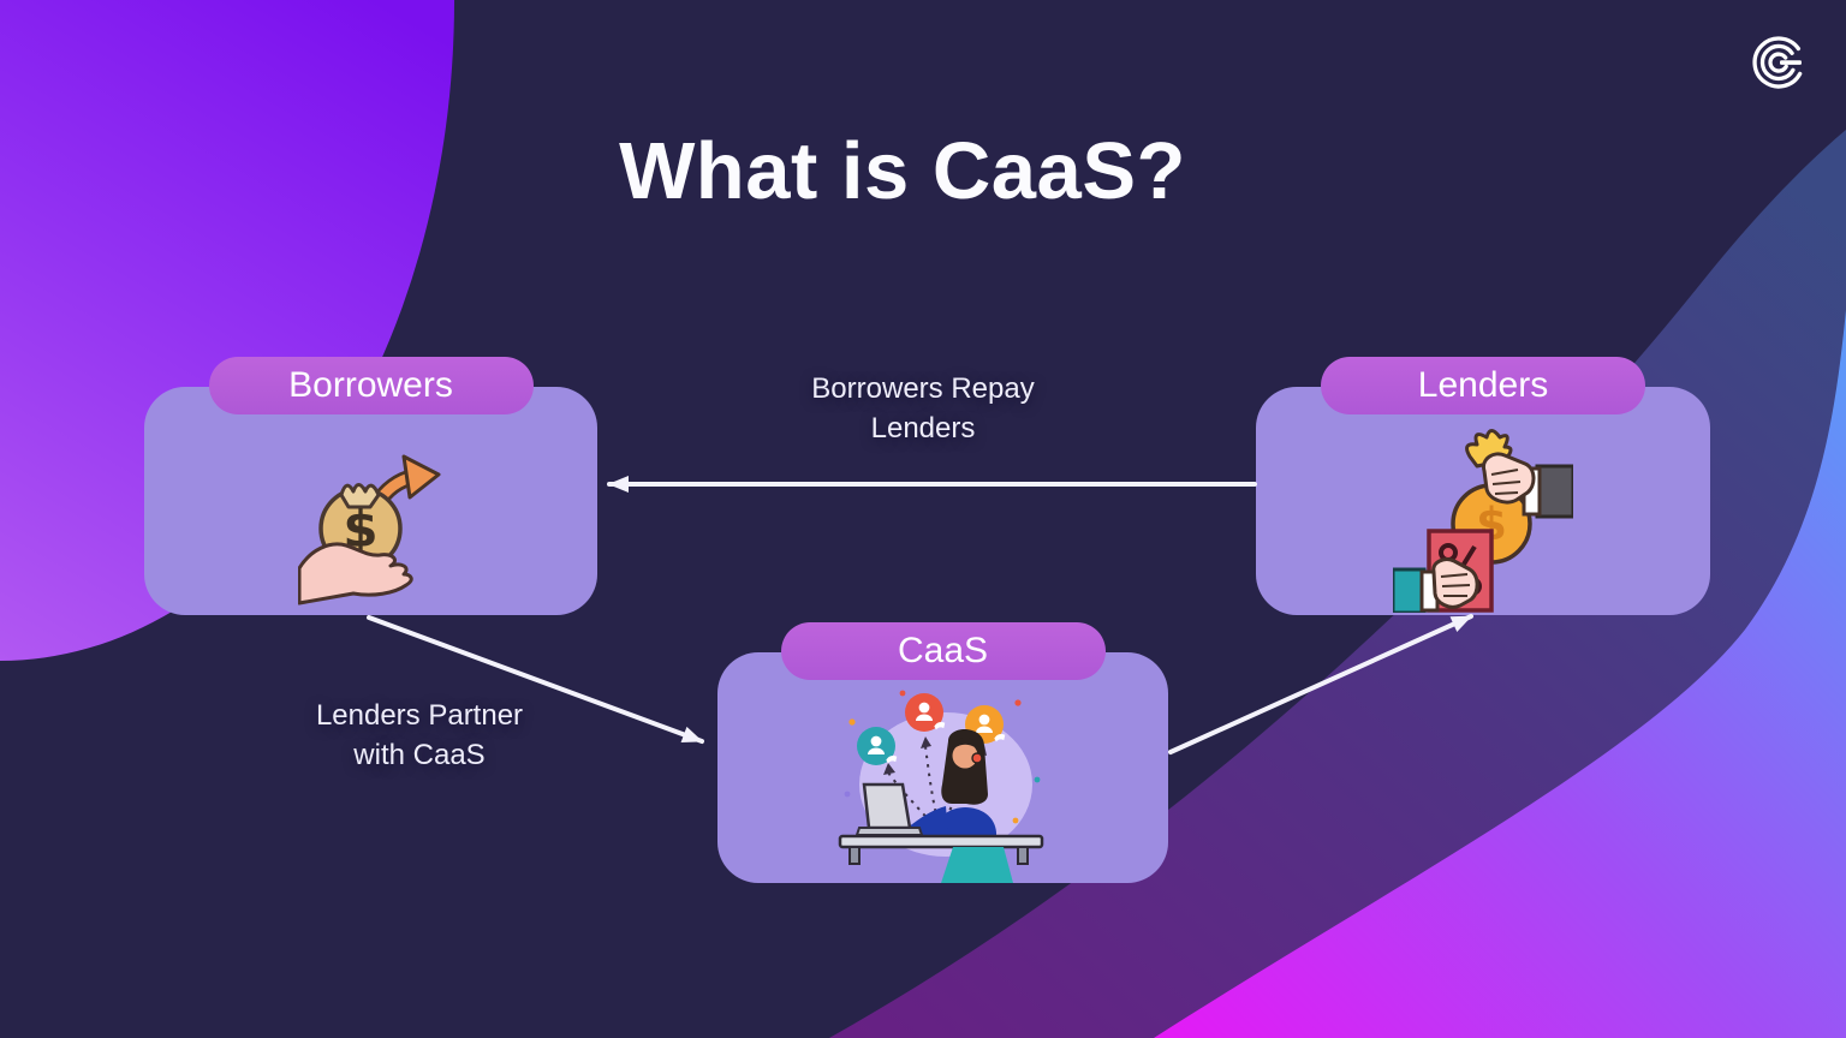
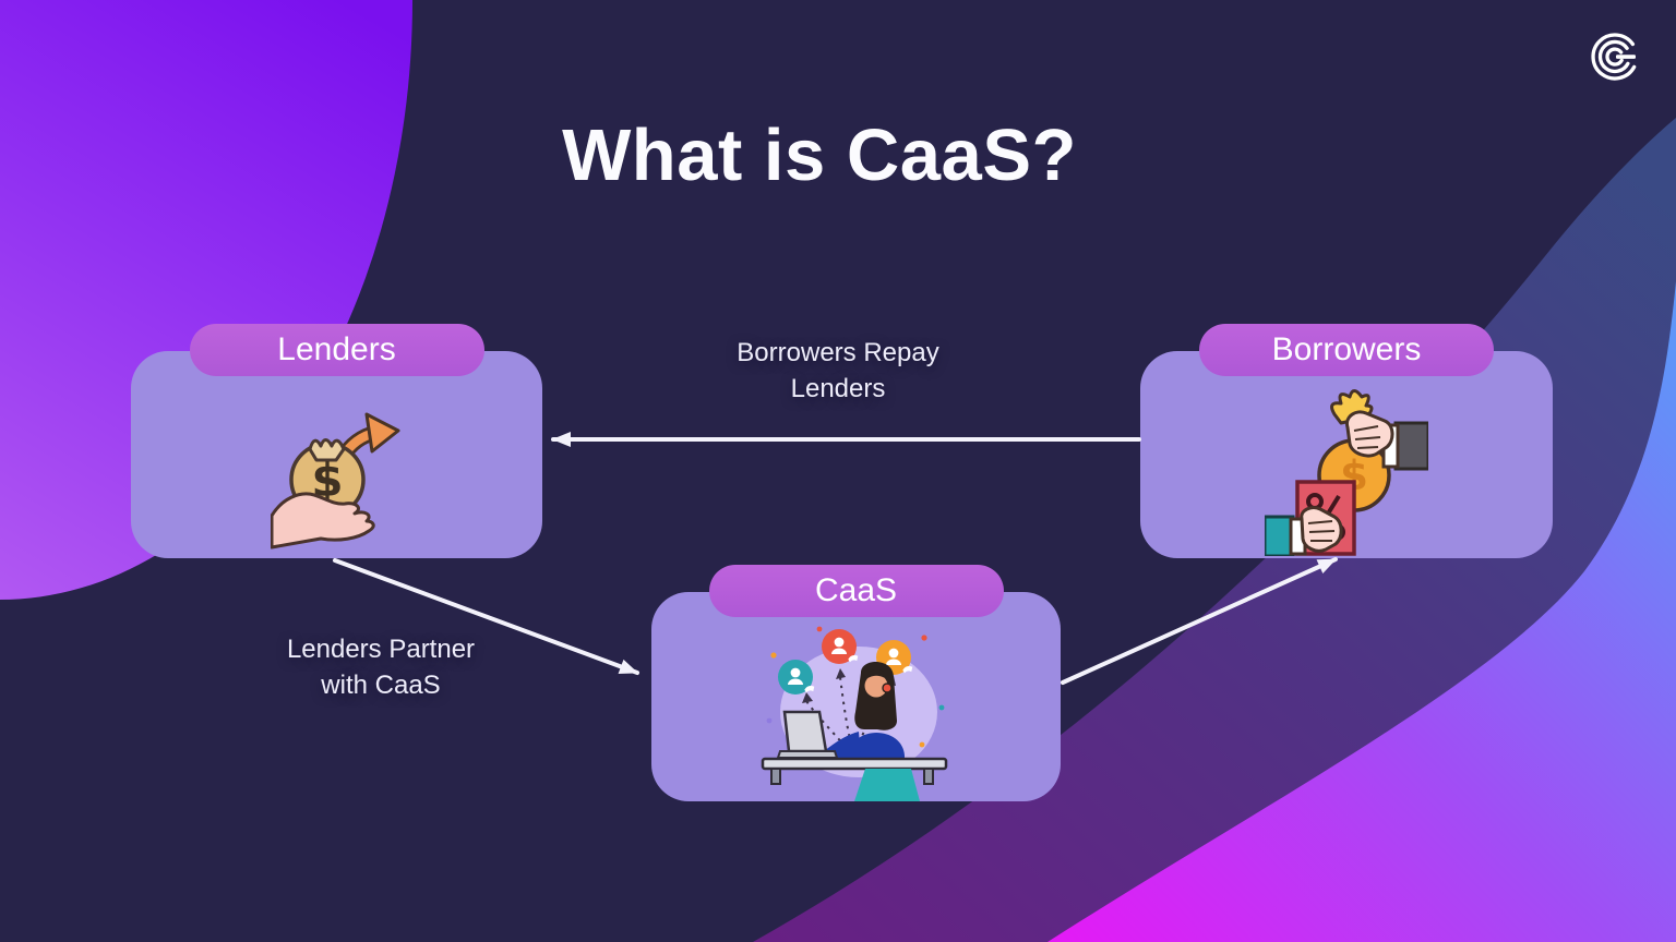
  What is CaaS?
- Borrowers
+ Lenders
  $
- Lenders
+ Borrowers
  $
  CaaS
  Borrowers Repay Lenders
  Lenders Partner with CaaS
